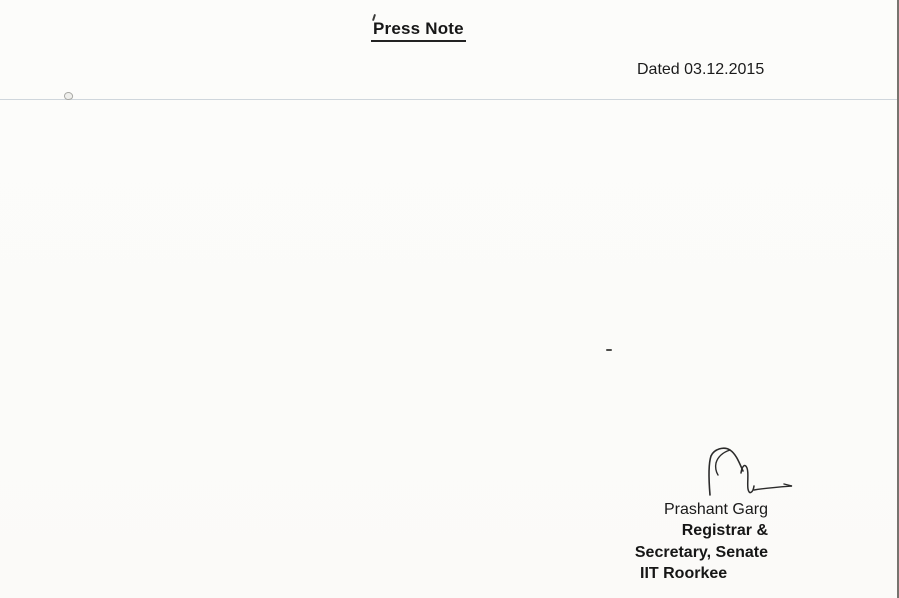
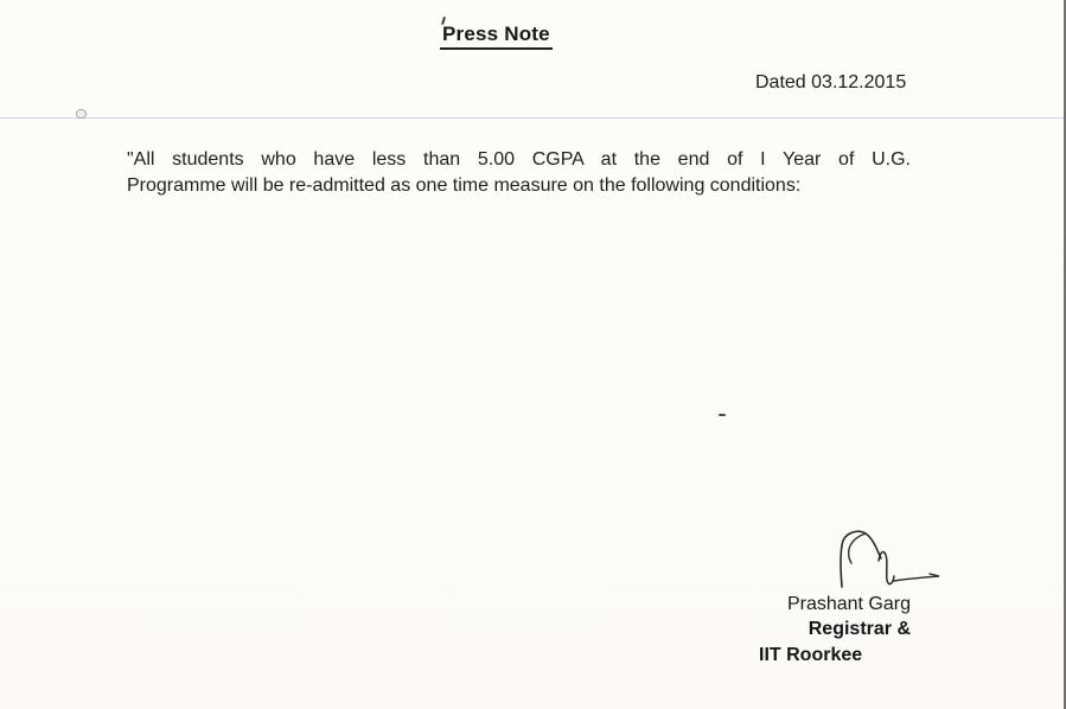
  Press Note
  Dated 03.12.2015
+ "All students who have less than 5.00 CGPA at the end of I Year of U.G.
+ Programme will be re-admitted as one time measure on the following conditions:
  Prashant Garg
  Registrar &
- Secretary, Senate
  IIT Roorkee
